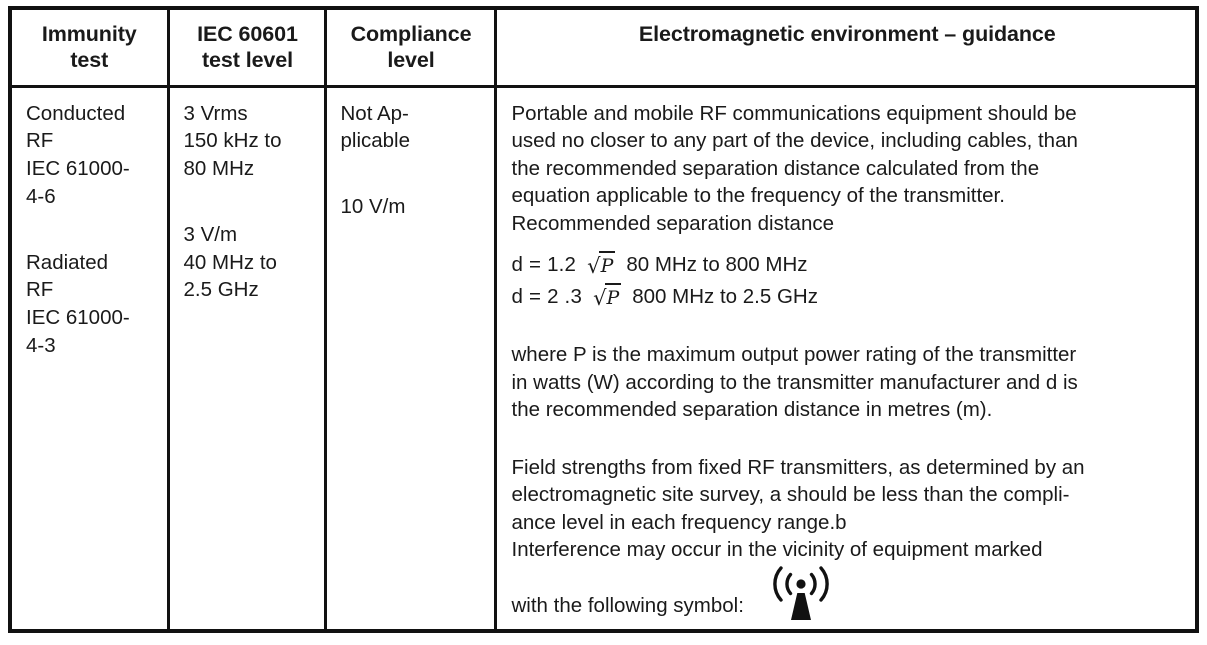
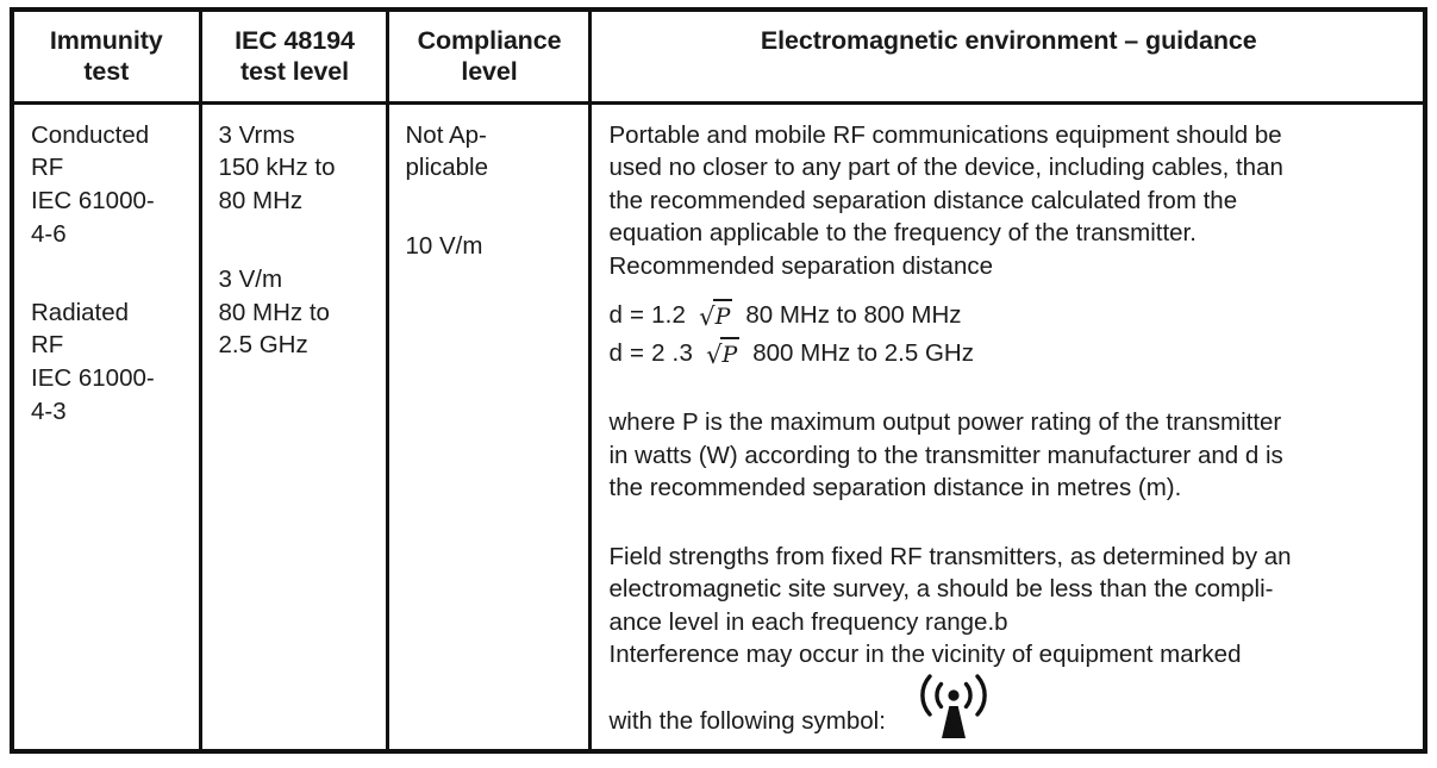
- Immunity test	IEC 60601 test level	Compliance level	Electromagnetic environment – guidance
+ Immunity test	IEC 48194 test level	Compliance level	Electromagnetic environment – guidance
- Conducted RF IEC 61000- 4-6 Radiated RF IEC 61000- 4-3	3 Vrms 150 kHz to 80 MHz 3 V/m 40 MHz to 2.5 GHz	Not Ap- plicable 10 V/m	Portable and mobile RF communications equipment should be used no closer to any part of the device, including cables, than the recommended separation distance calculated from the equation applicable to the frequency of the transmitter. Recommended separation distance d = 1.2 √P 80 MHz to 800 MHz d = 2 .3 √P 800 MHz to 2.5 GHz where P is the maximum output power rating of the transmitter in watts (W) according to the transmitter manufacturer and d is the recommended separation distance in metres (m). Field strengths from fixed RF transmitters, as determined by an electromagnetic site survey, a should be less than the compli- ance level in each frequency range.b Interference may occur in the vicinity of equipment marked with the following symbol:
+ Conducted RF IEC 61000- 4-6 Radiated RF IEC 61000- 4-3	3 Vrms 150 kHz to 80 MHz 3 V/m 80 MHz to 2.5 GHz	Not Ap- plicable 10 V/m	Portable and mobile RF communications equipment should be used no closer to any part of the device, including cables, than the recommended separation distance calculated from the equation applicable to the frequency of the transmitter. Recommended separation distance d = 1.2 √P 80 MHz to 800 MHz d = 2 .3 √P 800 MHz to 2.5 GHz where P is the maximum output power rating of the transmitter in watts (W) according to the transmitter manufacturer and d is the recommended separation distance in metres (m). Field strengths from fixed RF transmitters, as determined by an electromagnetic site survey, a should be less than the compli- ance level in each frequency range.b Interference may occur in the vicinity of equipment marked with the following symbol:
